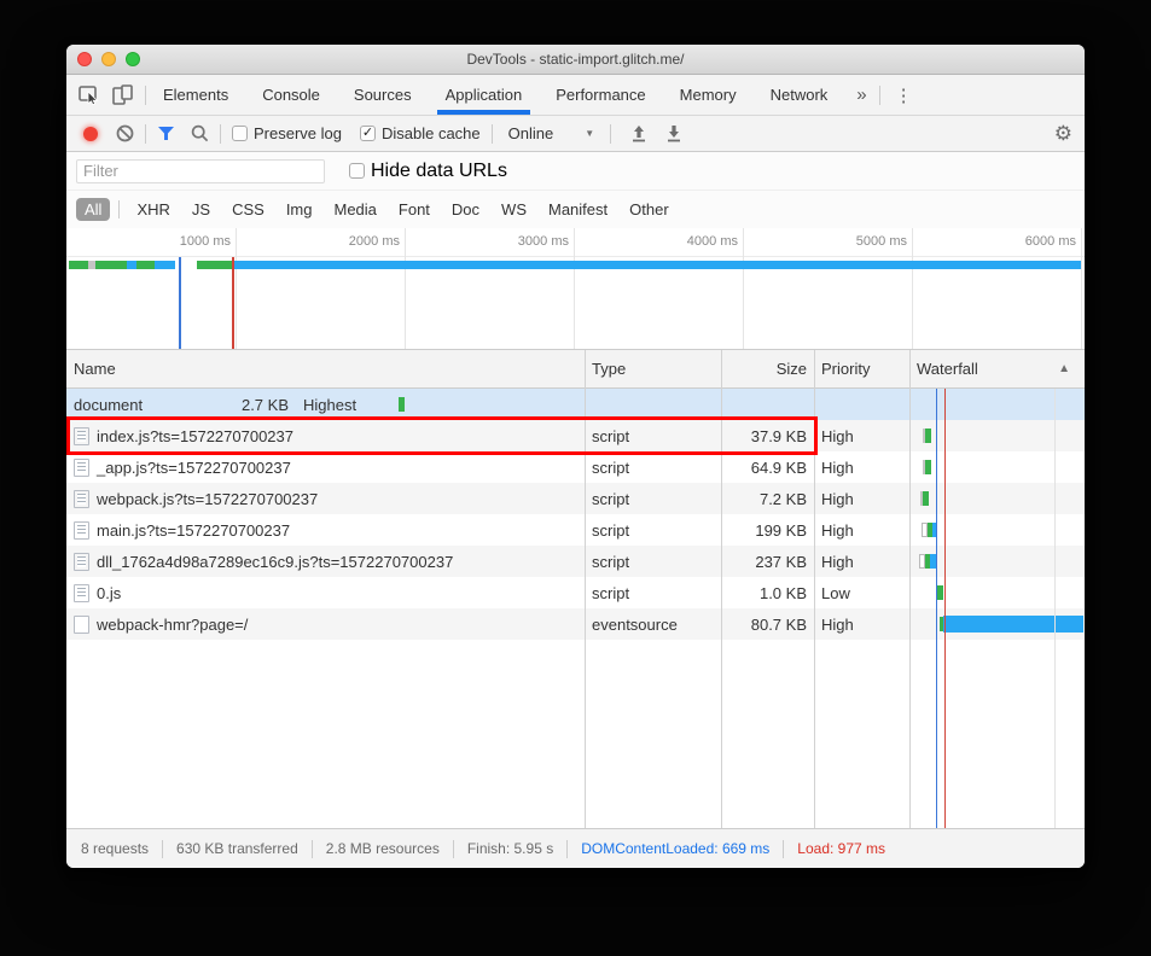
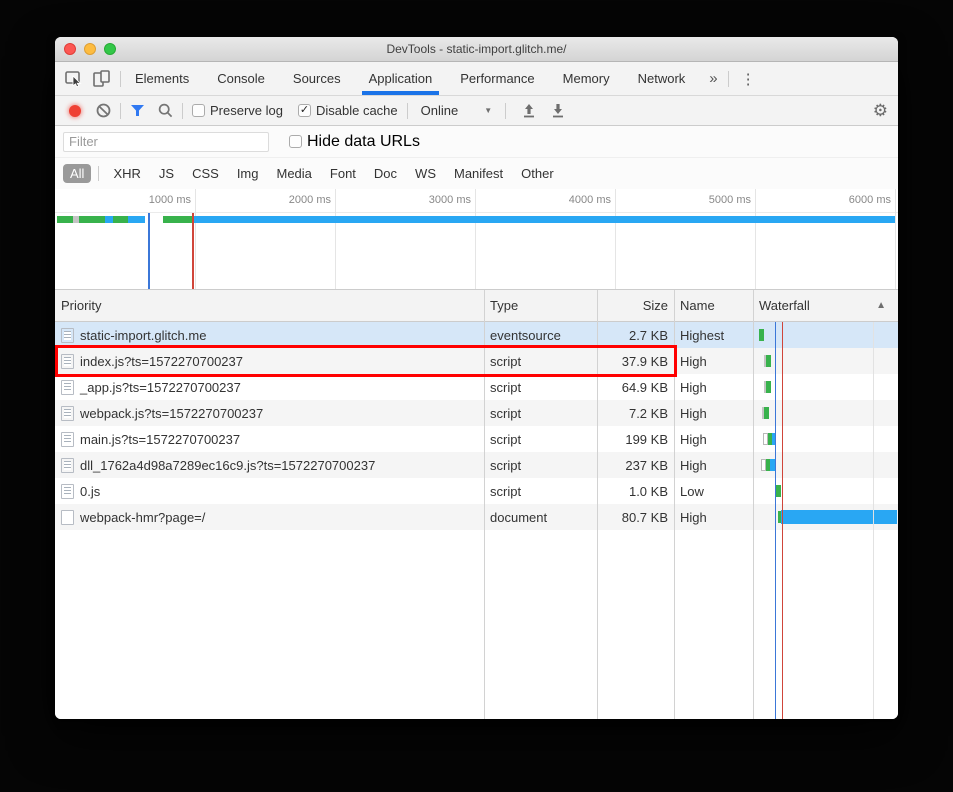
  DevTools - static-import.glitch.me/
  Elements
  Console
  Sources
  Application
  Performance
  Memory
  Network
  »
  ⋮
  Preserve log
  ✓
  Disable cache
  Online
  ▼
  ⚙
  Filter
  Hide data URLs
  All
  XHR
  JS
  CSS
  Img
  Media
  Font
  Doc
  WS
  Manifest
  Other
  1000 ms
  2000 ms
  3000 ms
  4000 ms
  5000 ms
  6000 ms
- Name
+ Priority
  Type
  Size
- Priority
+ Name
  Waterfall
  ▲
+ static-import.glitch.me
- document
+ eventsource
  2.7 KB
  Highest
  index.js?ts=1572270700237
  script
  37.9 KB
  High
  _app.js?ts=1572270700237
  script
  64.9 KB
  High
  webpack.js?ts=1572270700237
  script
  7.2 KB
  High
  main.js?ts=1572270700237
  script
  199 KB
  High
  dll_1762a4d98a7289ec16c9.js?ts=1572270700237
  script
  237 KB
  High
  0.js
  script
  1.0 KB
  Low
  webpack-hmr?page=/
- eventsource
+ document
  80.7 KB
  High
- 8 requests
- 630 KB transferred
- 2.8 MB resources
- Finish: 5.95 s
- DOMContentLoaded: 669 ms
- Load: 977 ms
